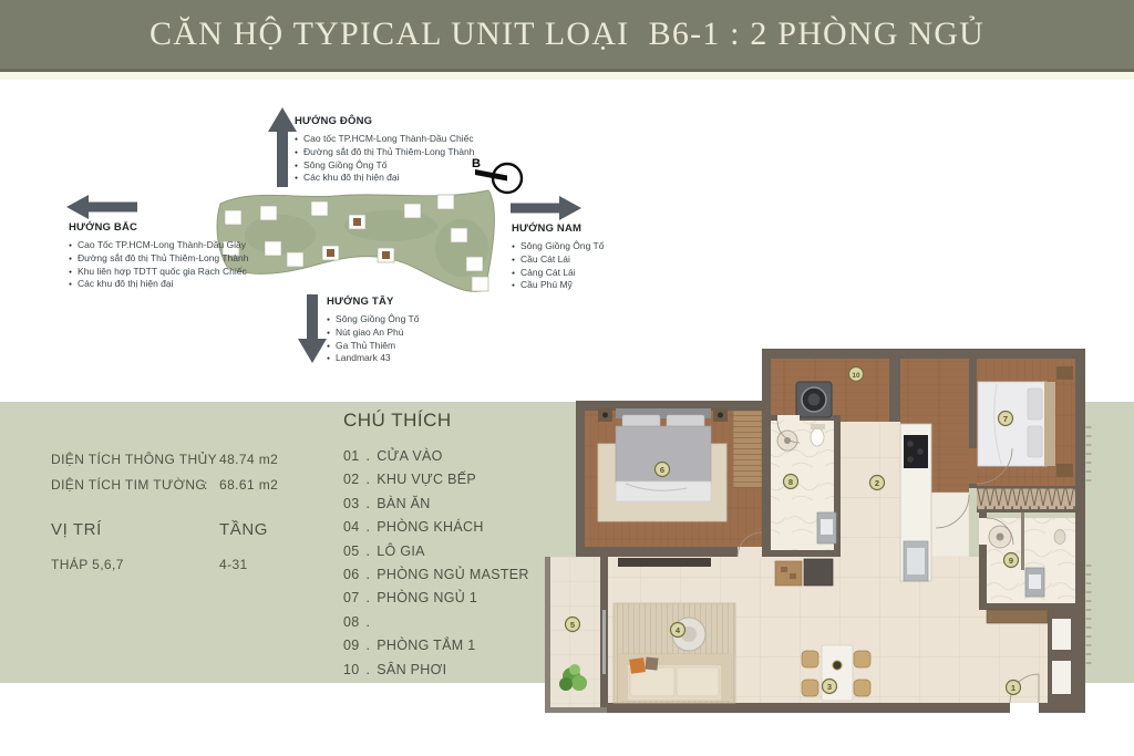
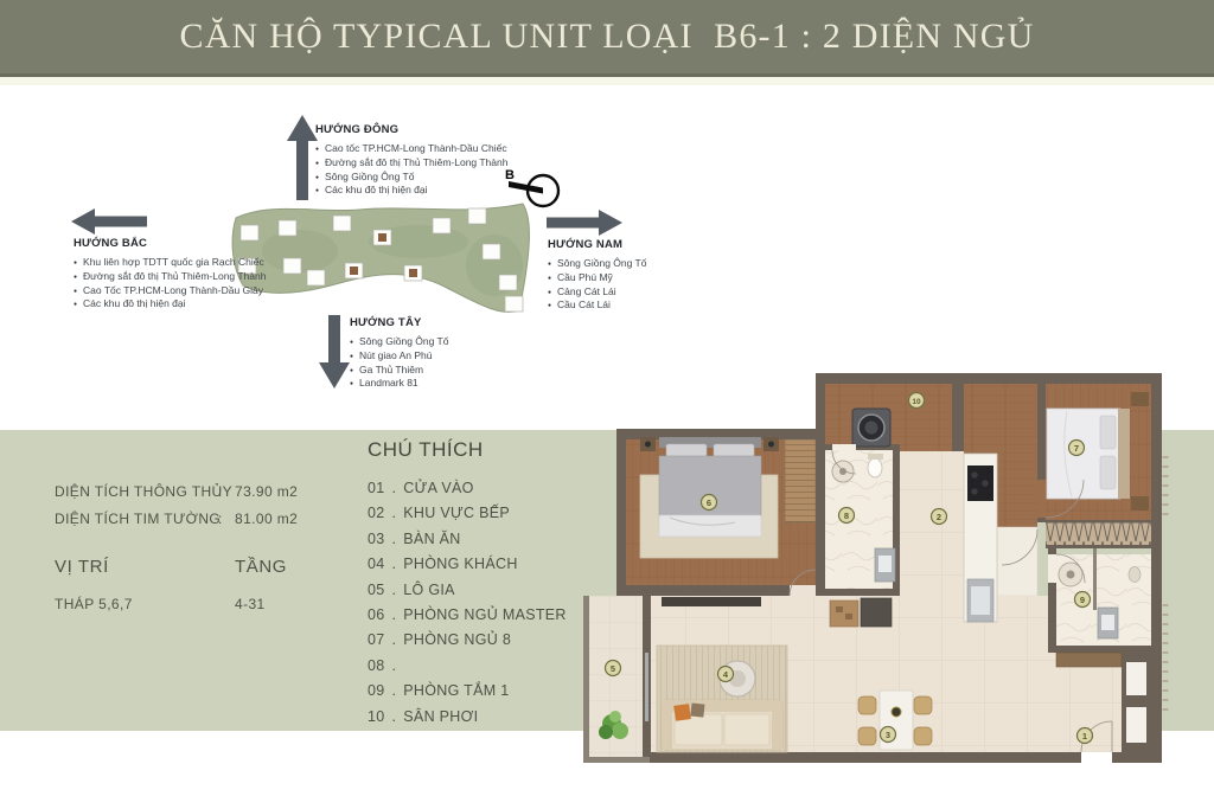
- CĂN HỘ TYPICAL UNIT LOẠI B6-1 : 2 PHÒNG NGỦ
+ CĂN HỘ TYPICAL UNIT LOẠI B6-1 : 2 DIỆN NGỦ
  HƯỚNG ĐÔNG
  Cao tốc TP.HCM-Long Thành-Dầu Chiếc
  Đường sắt đô thị Thủ Thiêm-Long Thành
  Sông Giồng Ông Tố
  Các khu đô thị hiện đại
  B
  HƯỚNG BẮC
- Cao Tốc TP.HCM-Long Thành-Dầu Giây
+ Khu liên hợp TDTT quốc gia Rạch Chiếc
  Đường sắt đô thị Thủ Thiêm-Long Thành
- Khu liên hợp TDTT quốc gia Rạch Chiếc
+ Cao Tốc TP.HCM-Long Thành-Dầu Giây
  Các khu đô thị hiện đại
  HƯỚNG NAM
  Sông Giồng Ông Tố
- Cầu Cát Lái
+ Cầu Phú Mỹ
  Cảng Cát Lái
- Cầu Phú Mỹ
+ Cầu Cát Lái
  HƯỚNG TÂY
  Sông Giồng Ông Tố
  Nút giao An Phú
  Ga Thủ Thiêm
- Landmark 43
+ Landmark 81
  DIỆN TÍCH THÔNG THỦY
  :
- 48.74 m2
+ 73.90 m2
  DIỆN TÍCH TIM TƯỜNG
  :
- 68.61 m2
+ 81.00 m2
  VỊ TRÍ
  TẦNG
  THÁP 5,6,7
  4-31
  CHÚ THÍCH
  01
  .
  CỬA VÀO
  02
  .
  KHU VỰC BẾP
  03
  .
  BÀN ĂN
  04
  .
  PHÒNG KHÁCH
  05
  .
  LÔ GIA
  06
  .
  PHÒNG NGỦ MASTER
  07
  .
- PHÒNG NGỦ 1
+ PHÒNG NGỦ 8
  08
  .
  09
  .
  PHÒNG TẮM 1
  10
  .
  SÂN PHƠI
  1
  2
  3
  4
  5
  6
  7
  8
  9
